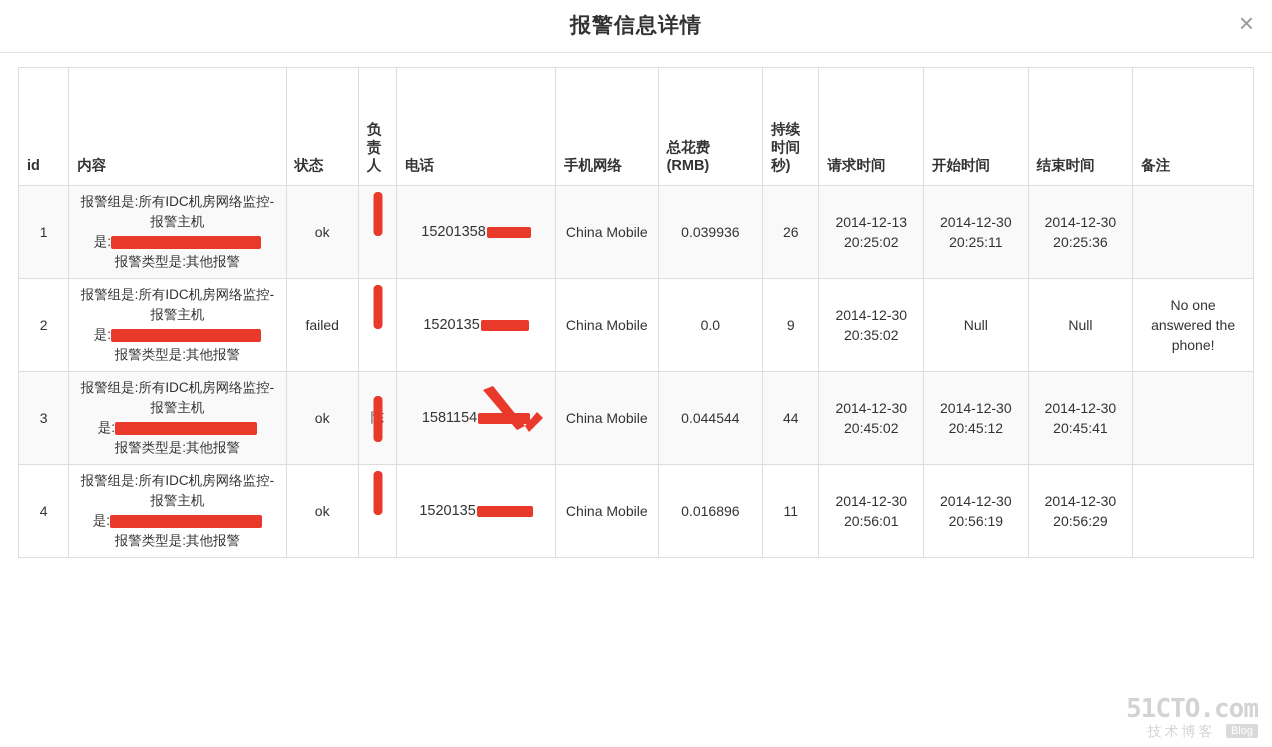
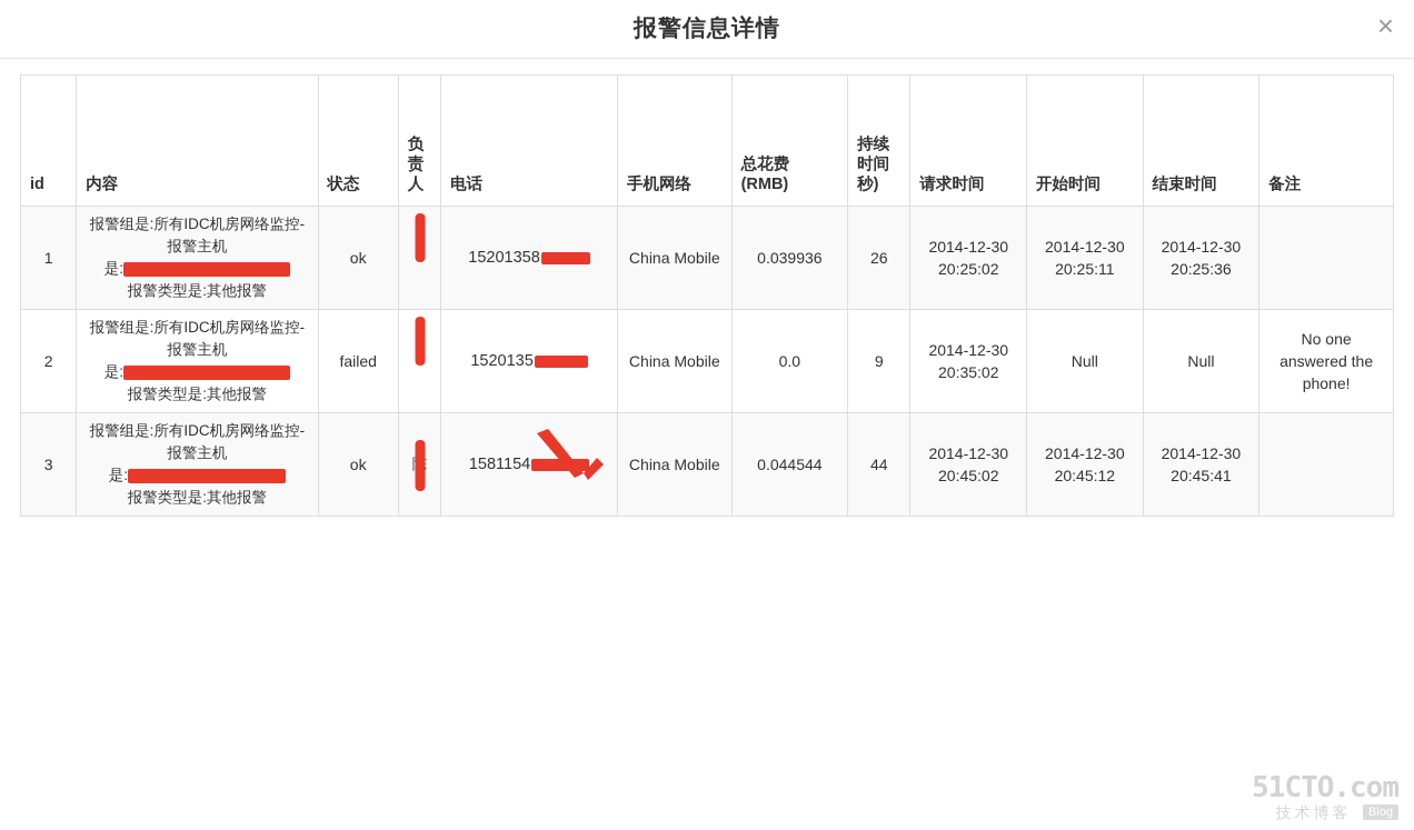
  报警信息详情
  ×
  id	内容	状态	负责人	电话	手机网络	总花费 (RMB)	持续时间 秒)	请求时间	开始时间	结束时间	备注
- 1	报警组是:所有IDC机房网络监控-报警主机 是: 报警类型是:其他报警	ok		15201358	China Mobile	0.039936	26	2014-12-13 20:25:02	2014-12-30 20:25:11	2014-12-30 20:25:36
+ 1	报警组是:所有IDC机房网络监控-报警主机 是: 报警类型是:其他报警	ok		15201358	China Mobile	0.039936	26	2014-12-30 20:25:02	2014-12-30 20:25:11	2014-12-30 20:25:36
  2	报警组是:所有IDC机房网络监控-报警主机 是: 报警类型是:其他报警	failed		1520135	China Mobile	0.0	9	2014-12-30 20:35:02	Null	Null	No one answered the phone!
  3	报警组是:所有IDC机房网络监控-报警主机 是: 报警类型是:其他报警	ok		1581154	China Mobile	0.044544	44	2014-12-30 20:45:02	2014-12-30 20:45:12	2014-12-30 20:45:41
- 4	报警组是:所有IDC机房网络监控-报警主机 是: 报警类型是:其他报警	ok		1520135	China Mobile	0.016896	11	2014-12-30 20:56:01	2014-12-30 20:56:19	2014-12-30 20:56:29
  51CTO.com
  技术博客 Blog
